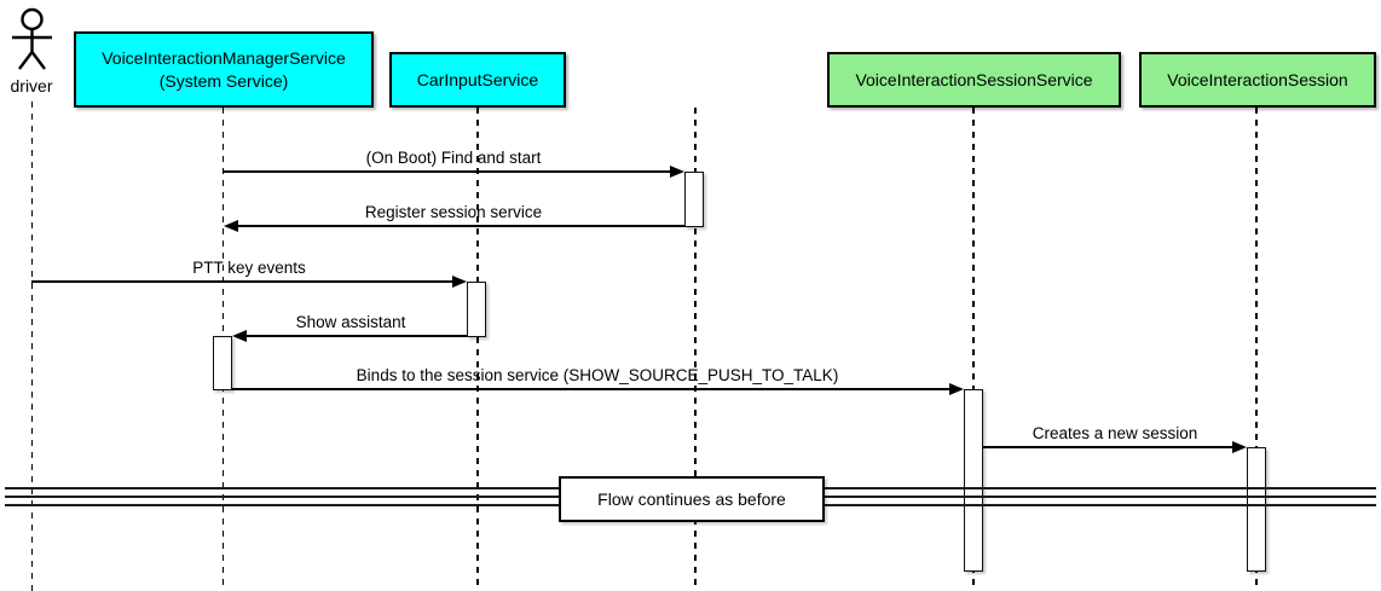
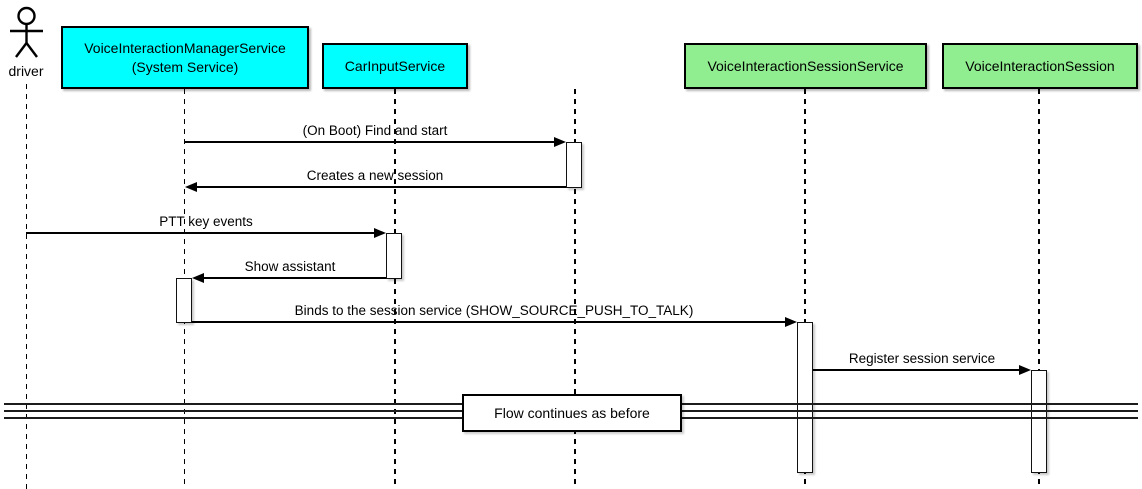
  driver
  VoiceInteractionManagerService
  (System Service)
  CarInputService
  VoiceInteractionSessionService
  VoiceInteractionSession
  (On Boot) Find and start
- Register session service
+ Creates a new session
  PTT key events
  Show assistant
  Binds to the session service (SHOW_SOURCE_PUSH_TO_TALK)
- Creates a new session
+ Register session service
  Flow continues as before
